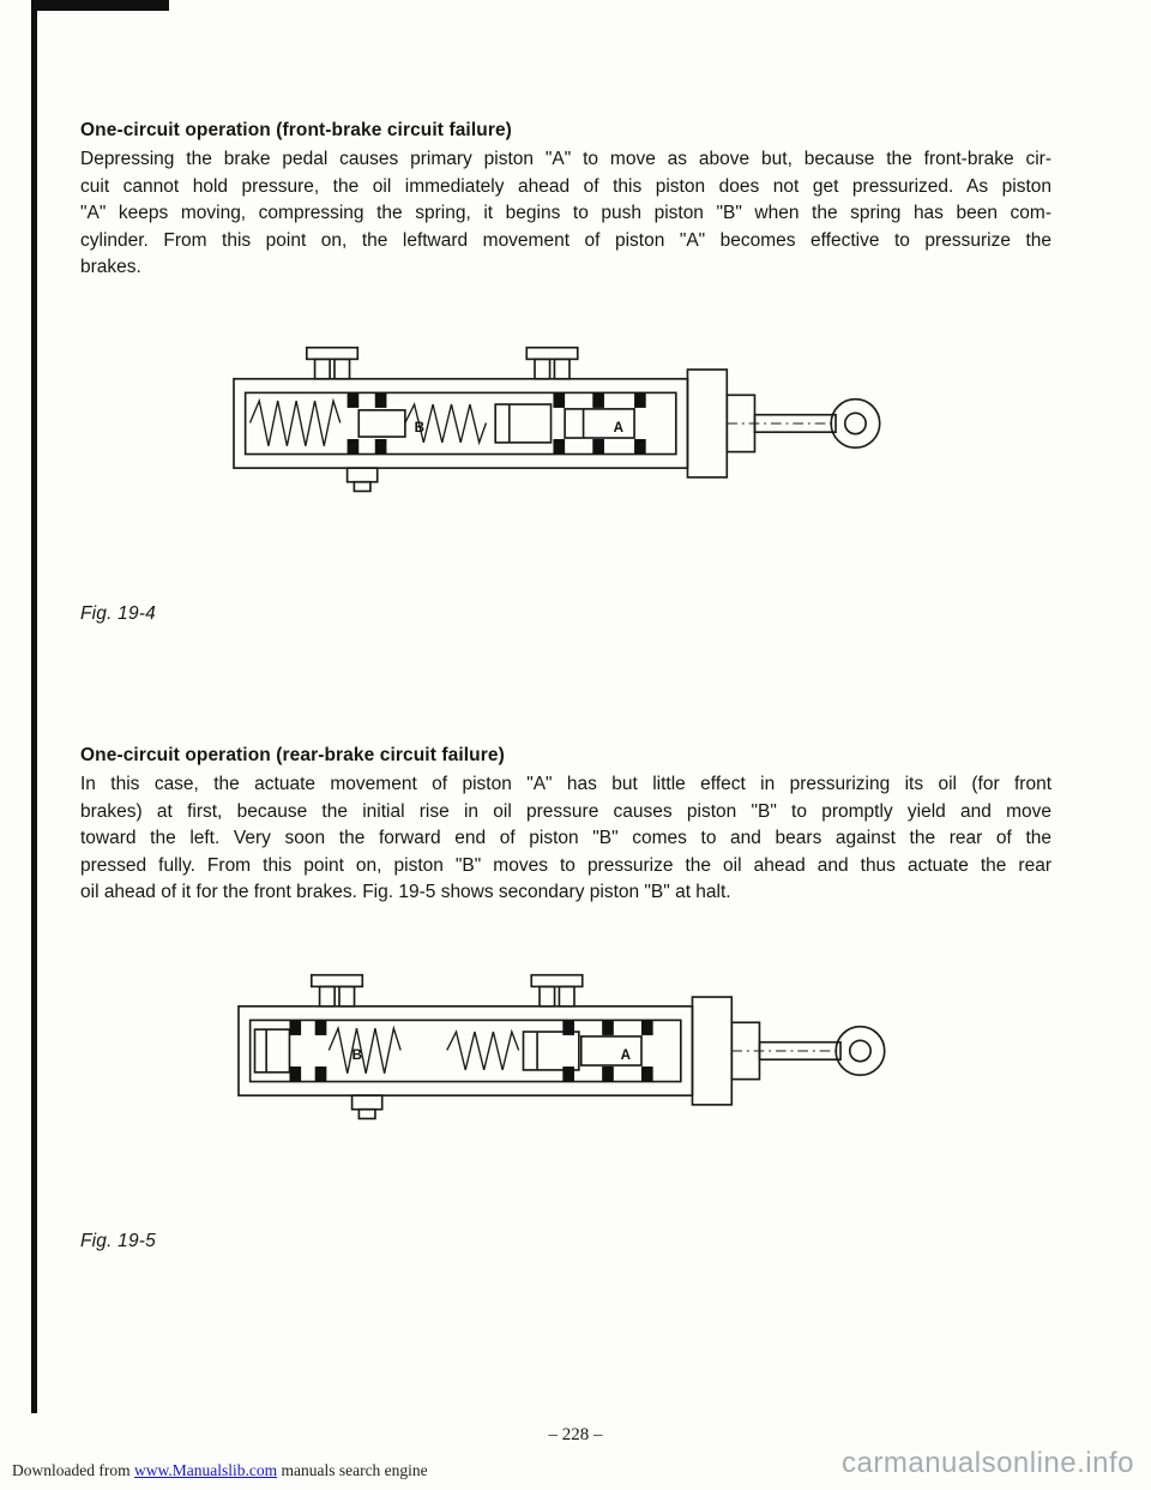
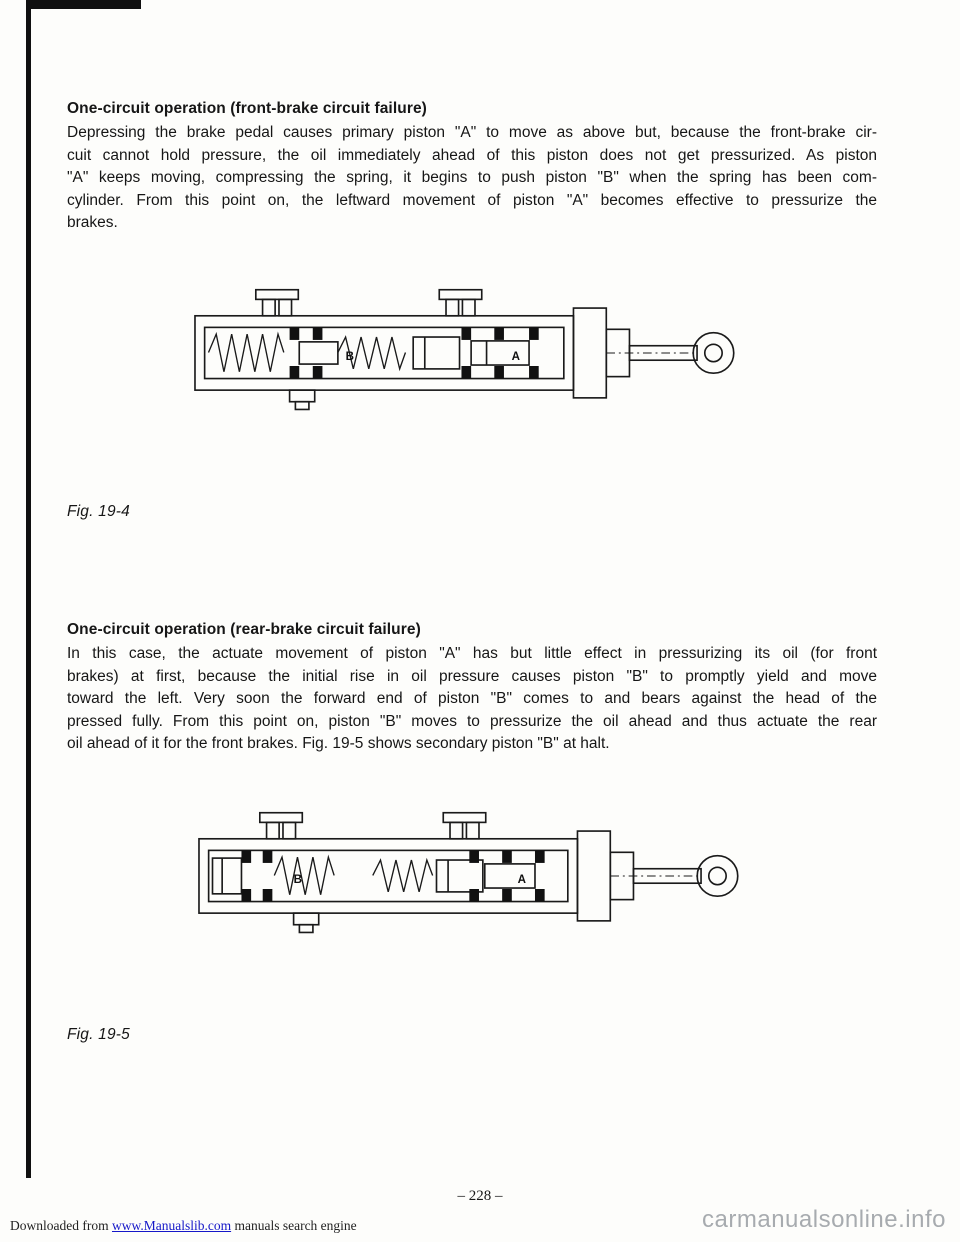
  One-circuit operation (front-brake circuit failure)
  Depressing the brake pedal causes primary piston "A" to move as above but, because the front-brake cir-
  cuit cannot hold pressure, the oil immediately ahead of this piston does not get pressurized. As piston
  "A" keeps moving, compressing the spring, it begins to push piston "B" when the spring has been com-
  cylinder. From this point on, the leftward movement of piston "A" becomes effective to pressurize the
  brakes.
  B
  A
  Fig. 19-4
  One-circuit operation (rear-brake circuit failure)
  In this case, the actuate movement of piston "A" has but little effect in pressurizing its oil (for front
  brakes) at first, because the initial rise in oil pressure causes piston "B" to promptly yield and move
- toward the left. Very soon the forward end of piston "B" comes to and bears against the rear of the
+ toward the left. Very soon the forward end of piston "B" comes to and bears against the head of the
  pressed fully. From this point on, piston "B" moves to pressurize the oil ahead and thus actuate the rear
  oil ahead of it for the front brakes. Fig. 19-5 shows secondary piston "B" at halt.
  B
  A
  Fig. 19-5
  – 228 –
  Downloaded from www.Manualslib.com manuals search engine
  carmanualsonline.info
